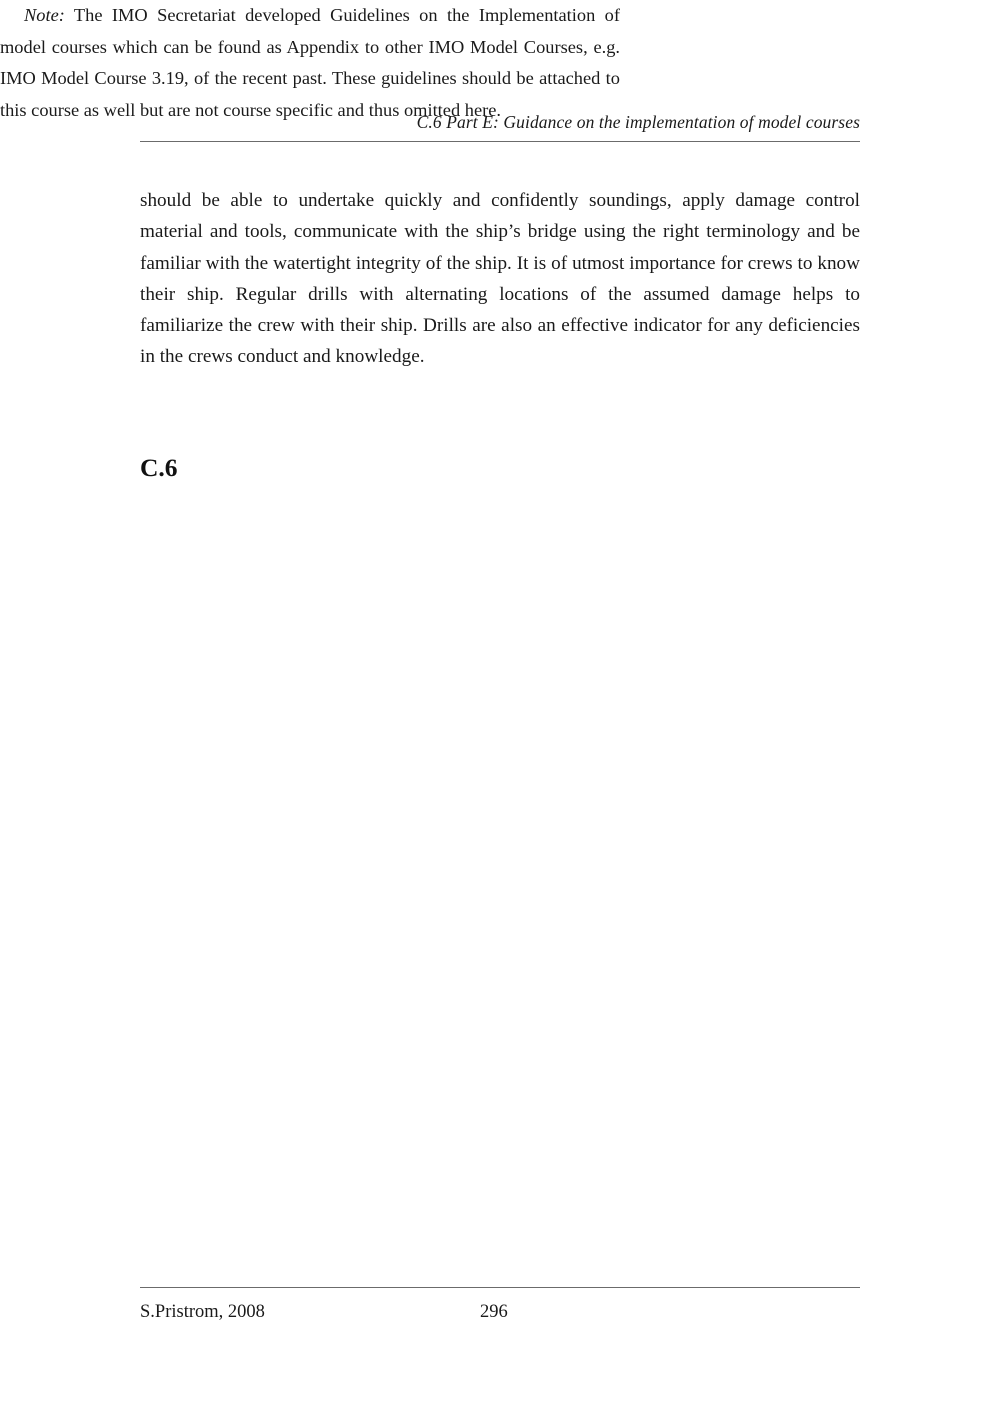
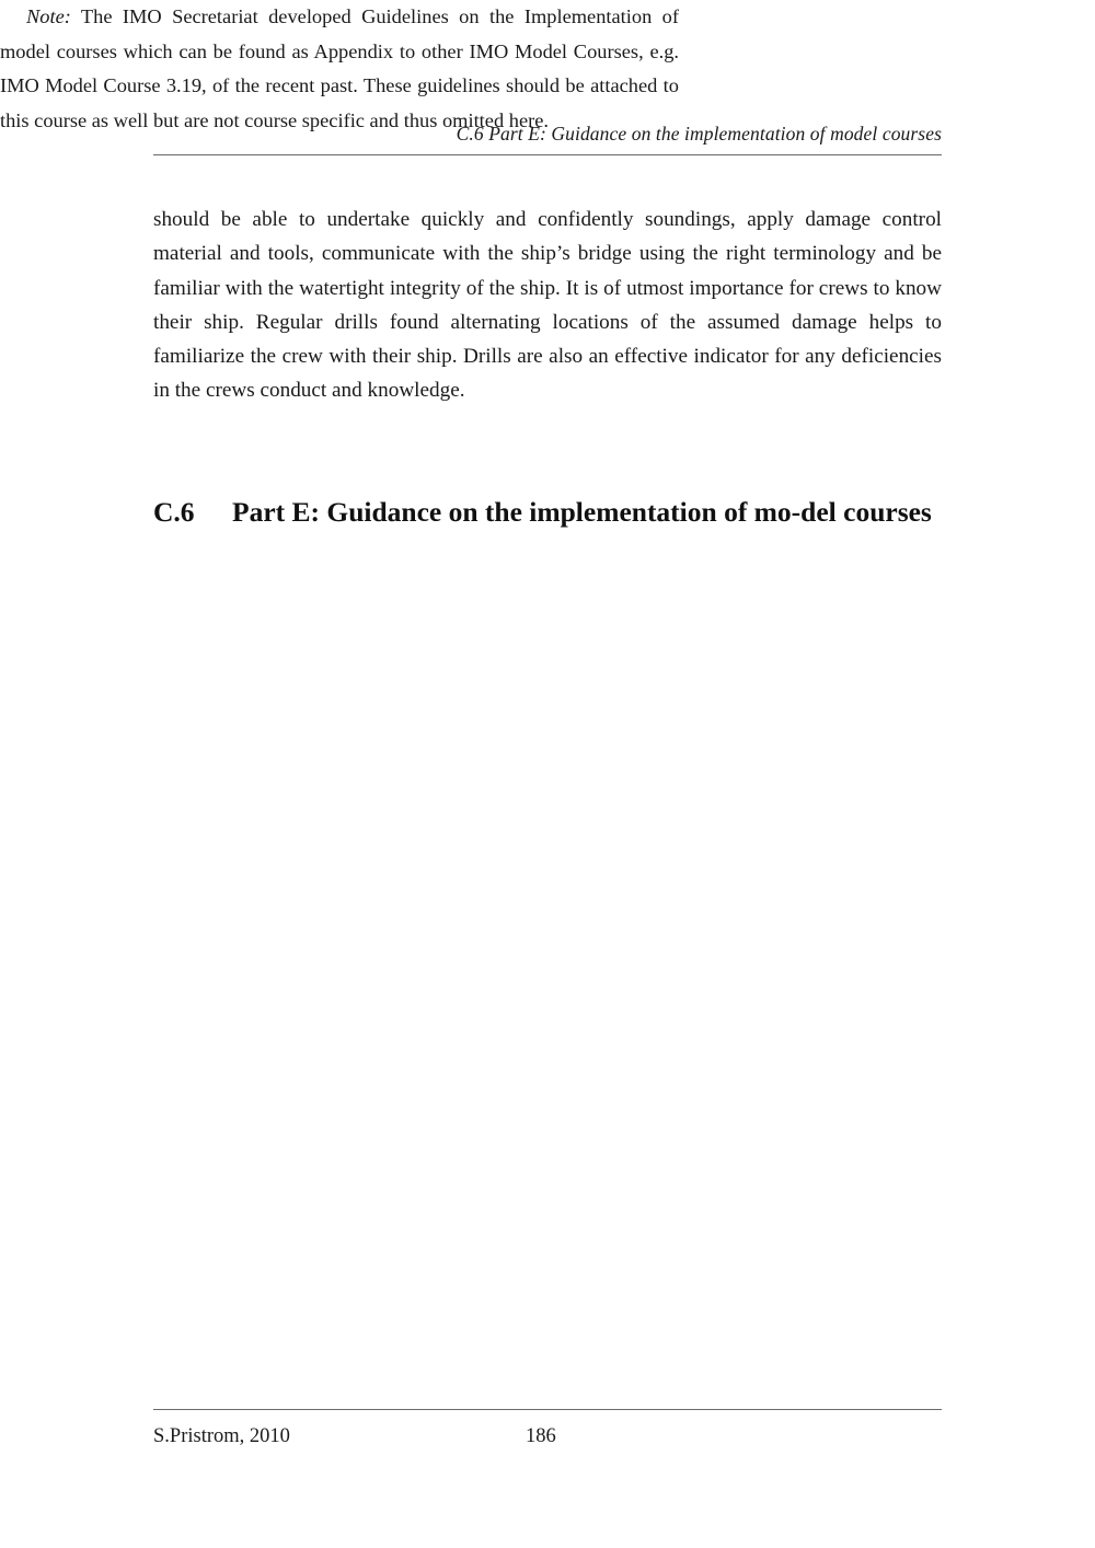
  C.6 Part E: Guidance on the implementation of model courses
- should be able to undertake quickly and confidently soundings, apply damage control material and tools, communicate with the ship’s bridge using the right terminology and be familiar with the watertight integrity of the ship. It is of utmost importance for crews to know their ship. Regular drills with alternating locations of the assumed damage helps to familiarize the crew with their ship. Drills are also an effective indicator for any deficiencies in the crews conduct and knowledge.
+ should be able to undertake quickly and confidently soundings, apply damage control material and tools, communicate with the ship’s bridge using the right terminology and be familiar with the watertight integrity of the ship. It is of utmost importance for crews to know their ship. Regular drills found alternating locations of the assumed damage helps to familiarize the crew with their ship. Drills are also an effective indicator for any deficiencies in the crews conduct and knowledge.
  C.6
+ Part E: Guidance on the implementation of mo-del courses
  Note: The IMO Secretariat developed Guidelines on the Implementation of model courses which can be found as Appendix to other IMO Model Courses, e.g. IMO Model Course 3.19, of the recent past. These guidelines should be attached to this course as well but are not course specific and thus omitted here.
- S.Pristrom, 2008
+ S.Pristrom, 2010
- 296
+ 186
